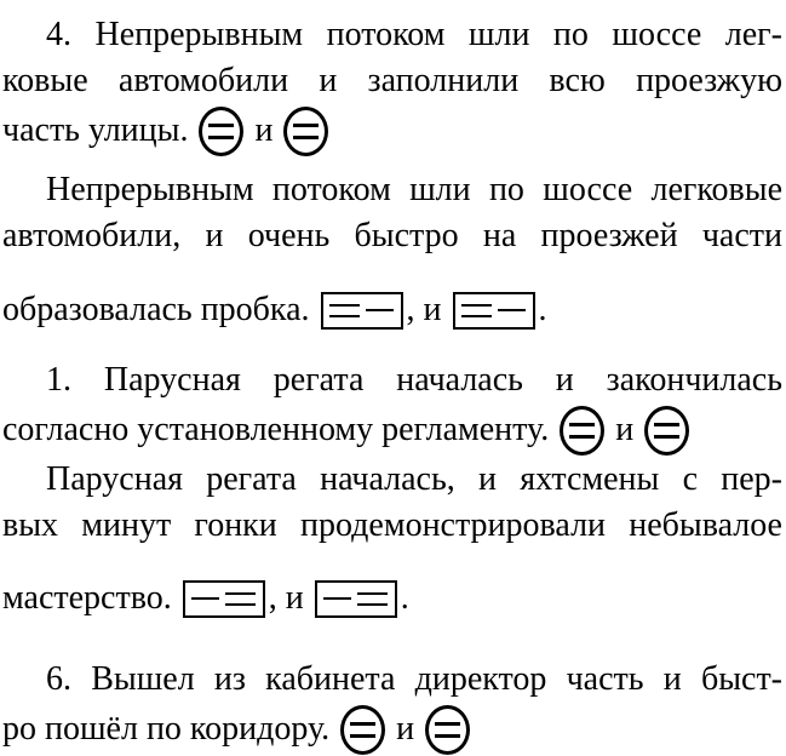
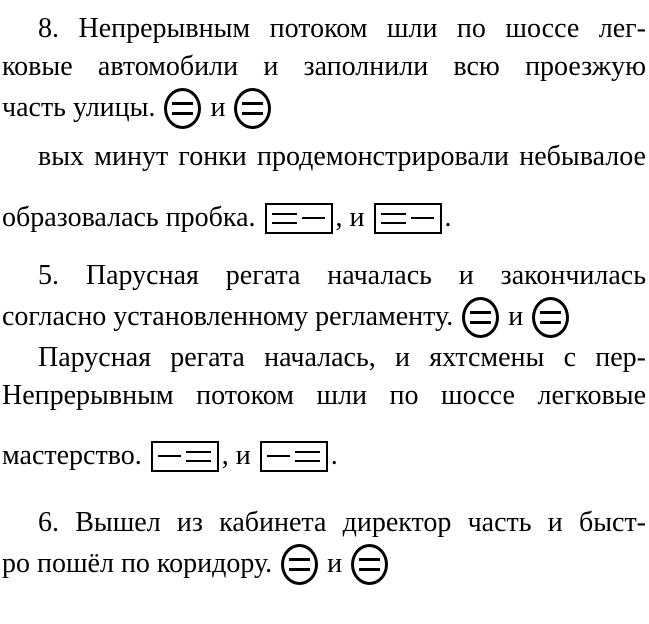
- 4. Непрерывным потоком шли по шоссе лег-
+ 8. Непрерывным потоком шли по шоссе лег-
  ковые автомобили и заполнили всю проезжую
  часть улицы.
  и
- Непрерывным потоком шли по шоссе легковые
+ вых минут гонки продемонстрировали небывалое
- автомобили, и очень быстро на проезжей части
  образовалась пробка.
  , и
  .
- 1. Парусная регата началась и закончилась
+ 5. Парусная регата началась и закончилась
  согласно установленному регламенту.
  и
  Парусная регата началась, и яхтсмены с пер-
- вых минут гонки продемонстрировали небывалое
+ Непрерывным потоком шли по шоссе легковые
  мастерство.
  , и
  .
  6. Вышел из кабинета директор часть и быст-
  ро пошёл по коридору.
  и
